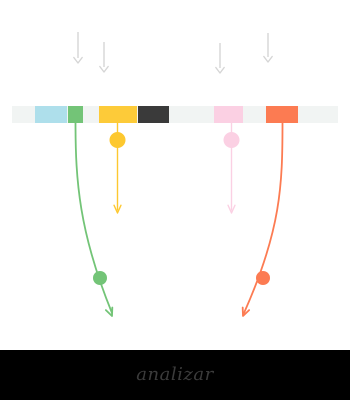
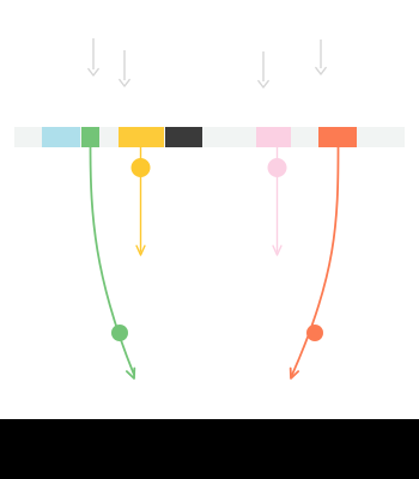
- analizar
